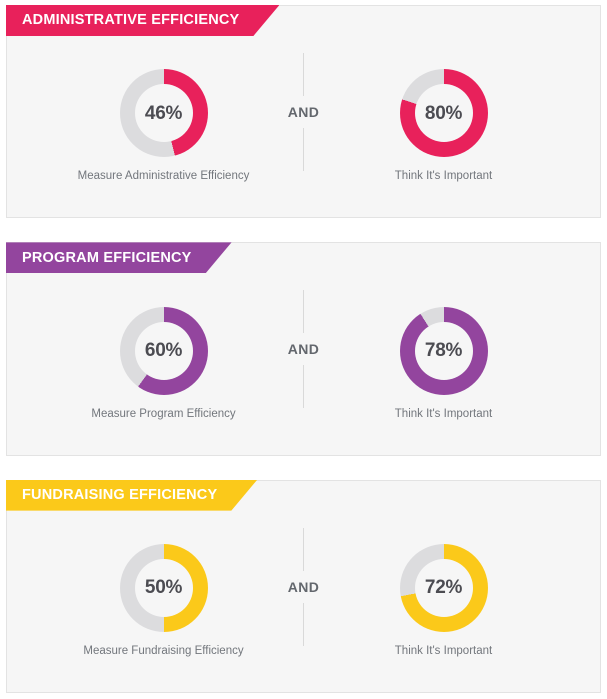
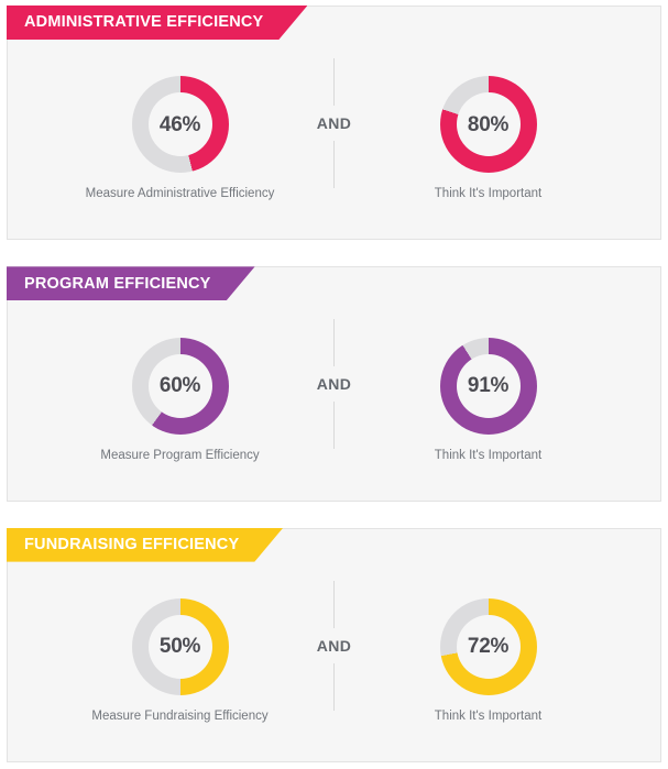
  ADMINISTRATIVE EFFICIENCY
  46%
  Measure Administrative Efficiency
  AND
  80%
  Think It's Important
  PROGRAM EFFICIENCY
  60%
  Measure Program Efficiency
  AND
- 78%
+ 91%
  Think It's Important
  FUNDRAISING EFFICIENCY
  50%
  Measure Fundraising Efficiency
  AND
  72%
  Think It's Important
